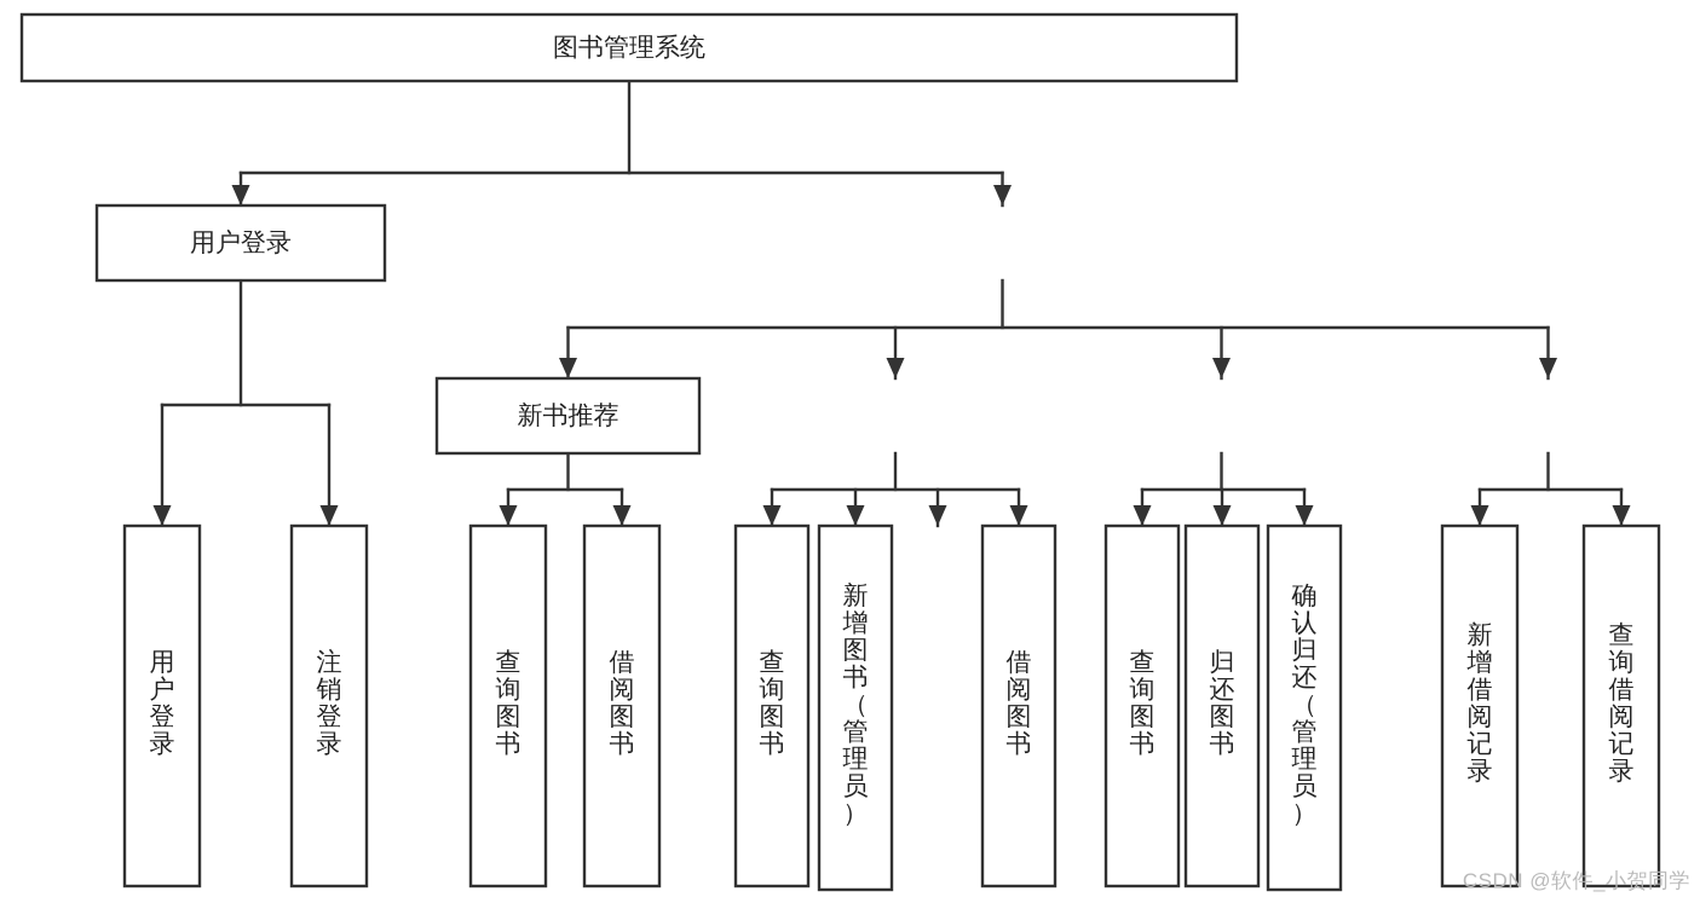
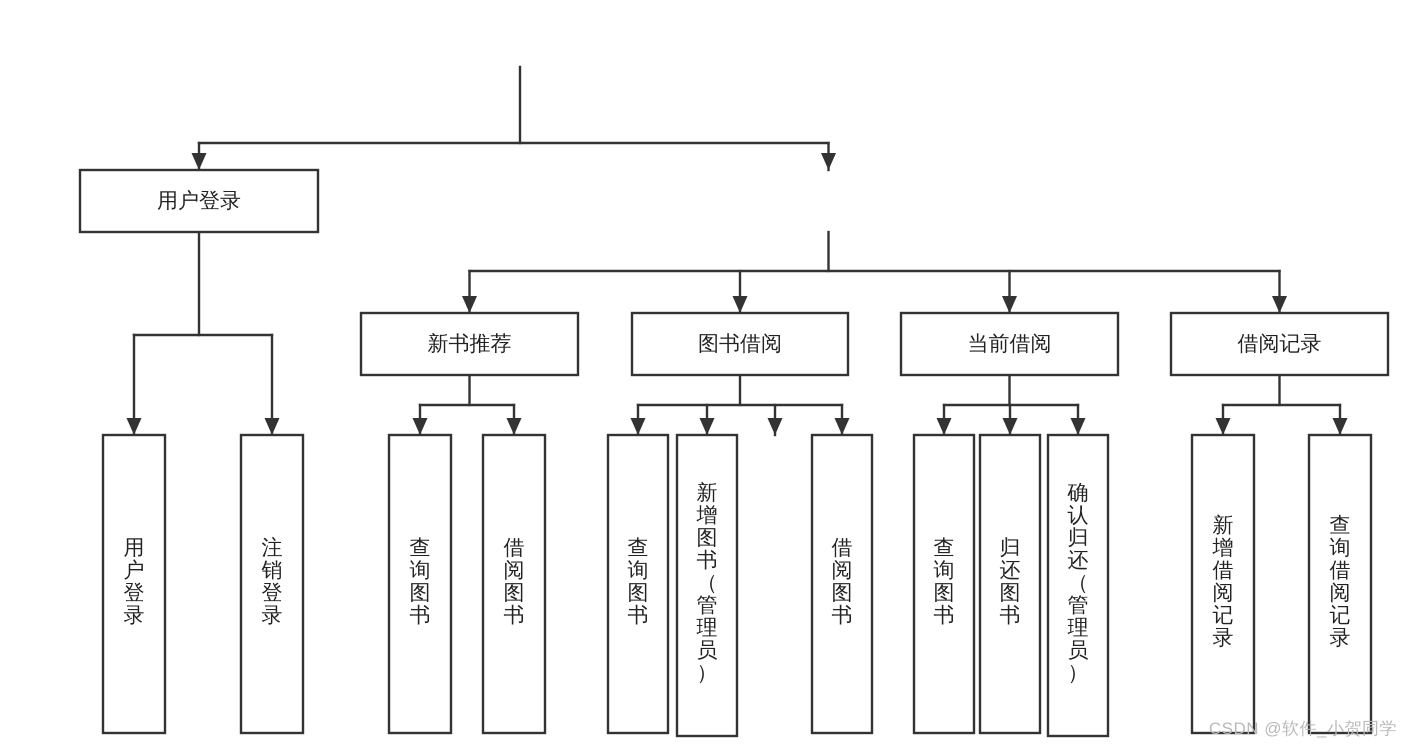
- 图书管理系统
  用户登录
  新书推荐
+ 图书借阅
+ 当前借阅
+ 借阅记录
  用户登录
  注销登录
  查询图书
  借阅图书
  查询图书
  新增图书（管理员）
  借阅图书
  查询图书
  归还图书
  确认归还（管理员）
  新增借阅记录
  查询借阅记录
  CSDN @软件_小贺同学
